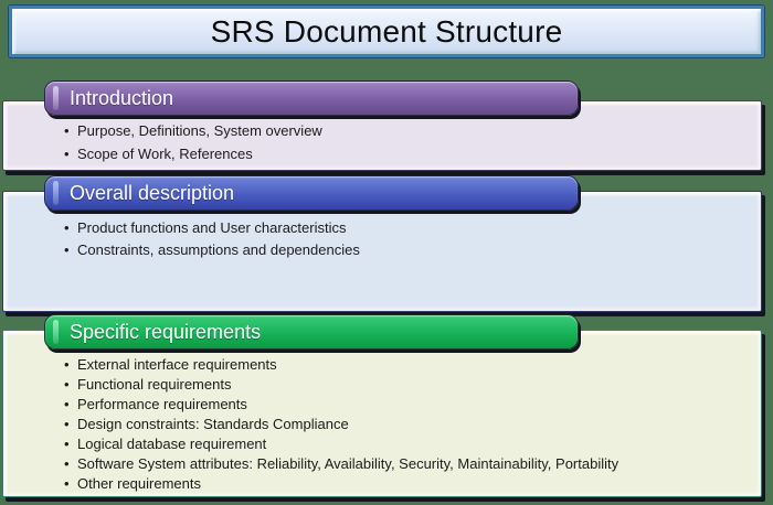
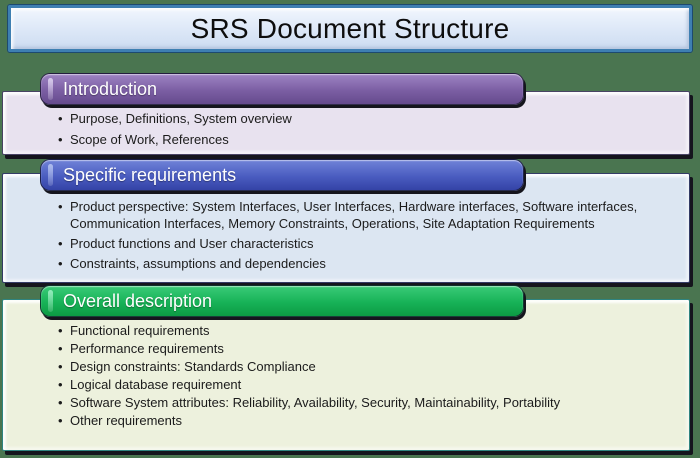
  SRS Document Structure
  Purpose, Definitions, System overview
  Scope of Work, References
  Introduction
+ Product perspective: System Interfaces, User Interfaces, Hardware interfaces, Software interfaces, Communication Interfaces, Memory Constraints, Operations, Site Adaptation Requirements
  Product functions and User characteristics
  Constraints, assumptions and dependencies
- Overall description
+ Specific requirements
- External interface requirements
  Functional requirements
  Performance requirements
  Design constraints: Standards Compliance
  Logical database requirement
  Software System attributes: Reliability, Availability, Security, Maintainability, Portability
  Other requirements
- Specific requirements
+ Overall description
